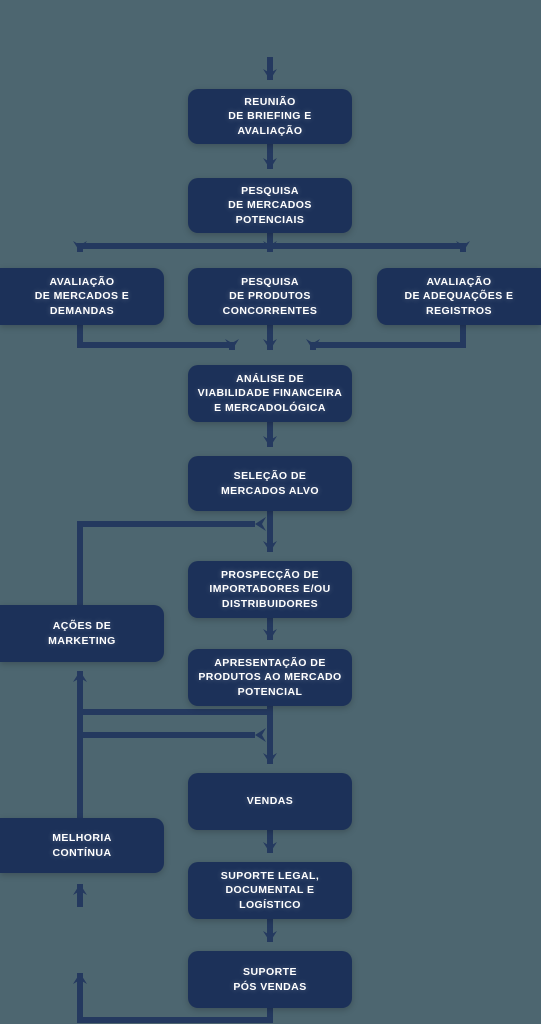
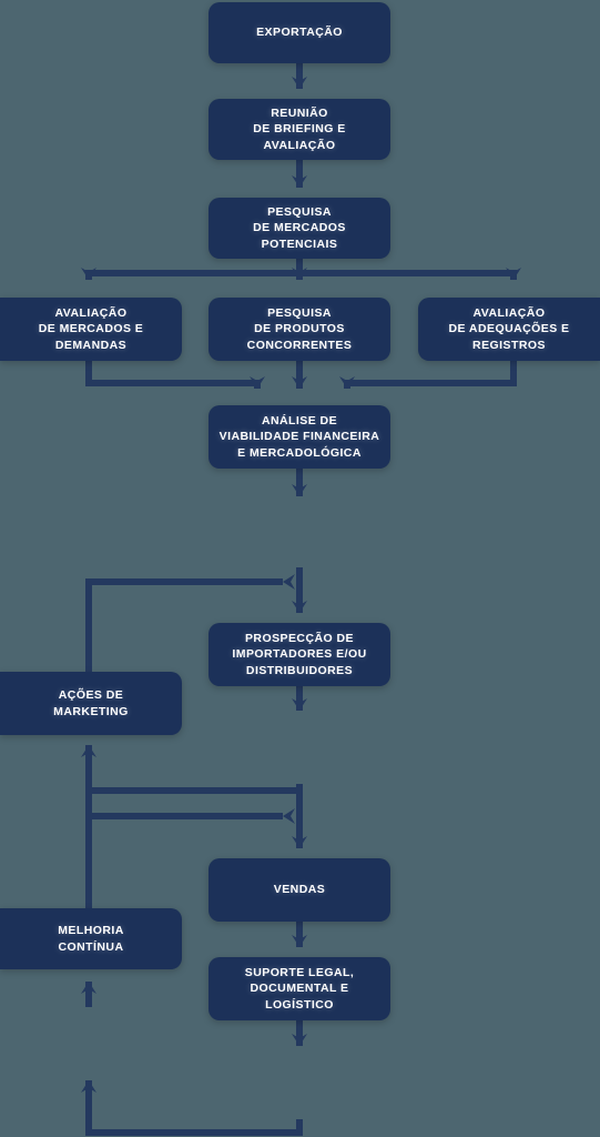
+ EXPORTAÇÃO
  REUNIÃO
  DE BRIEFING E
  AVALIAÇÃO
  PESQUISA
  DE MERCADOS
  POTENCIAIS
  AVALIAÇÃO
  DE MERCADOS E
  DEMANDAS
  PESQUISA
  DE PRODUTOS
  CONCORRENTES
  AVALIAÇÃO
  DE ADEQUAÇÕES E
  REGISTROS
  ANÁLISE DE
  VIABILIDADE FINANCEIRA
  E MERCADOLÓGICA
- SELEÇÃO DE
- MERCADOS ALVO
  PROSPECÇÃO DE
  IMPORTADORES E/OU
  DISTRIBUIDORES
  AÇÕES DE
  MARKETING
- APRESENTAÇÃO DE
- PRODUTOS AO MERCADO
- POTENCIAL
  VENDAS
  MELHORIA
  CONTÍNUA
  SUPORTE LEGAL,
  DOCUMENTAL E
  LOGÍSTICO
- SUPORTE
- PÓS VENDAS
